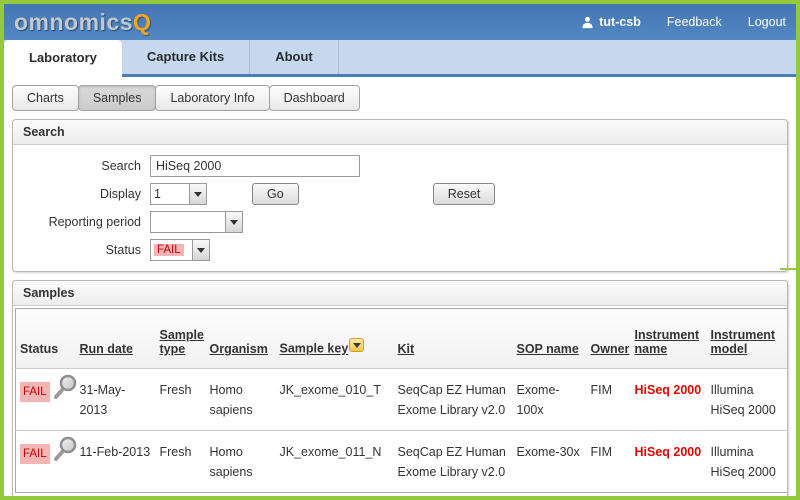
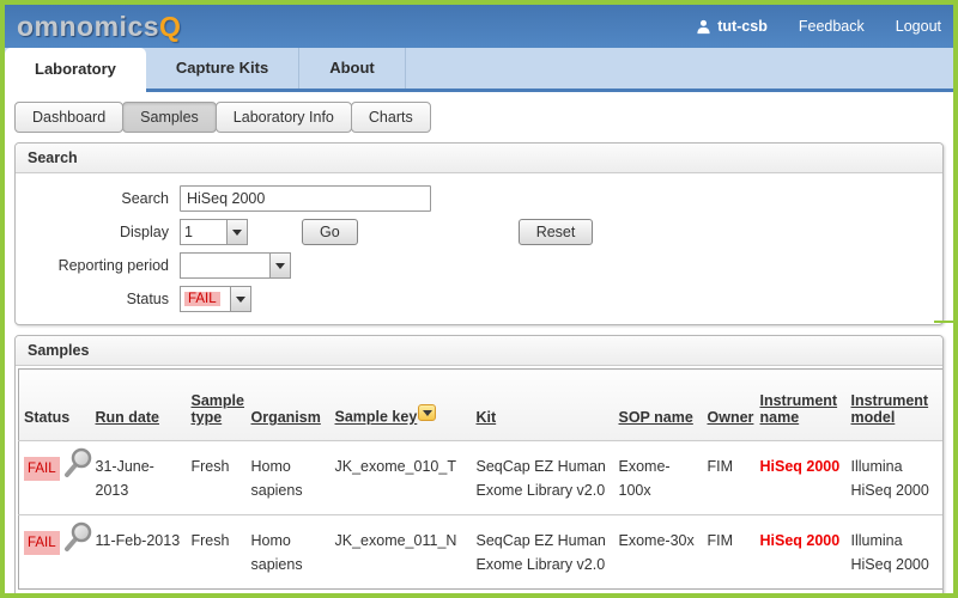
  omnomicsQ
  tut-csb
  Feedback
  Logout
  Laboratory
  Capture Kits
  About
- Charts
+ Dashboard
  Samples
  Laboratory Info
- Dashboard
+ Charts
  Search
  Search
  HiSeq 2000
  Display
  1
  Go
  Reset
  Reporting period
  Status
  FAIL
  Samples
  Status	Run date	Sample type	Organism	Sample key	Kit	SOP name	Owner	Instrument name	Instrument model
- FAIL	31-May-2013	Fresh	Homo sapiens	JK_exome_010_T	SeqCap EZ Human Exome Library v2.0	Exome-100x	FIM	HiSeq 2000	Illumina HiSeq 2000
+ FAIL	31-June-2013	Fresh	Homo sapiens	JK_exome_010_T	SeqCap EZ Human Exome Library v2.0	Exome-100x	FIM	HiSeq 2000	Illumina HiSeq 2000
  FAIL	11-Feb-2013	Fresh	Homo sapiens	JK_exome_011_N	SeqCap EZ Human Exome Library v2.0	Exome-30x	FIM	HiSeq 2000	Illumina HiSeq 2000
